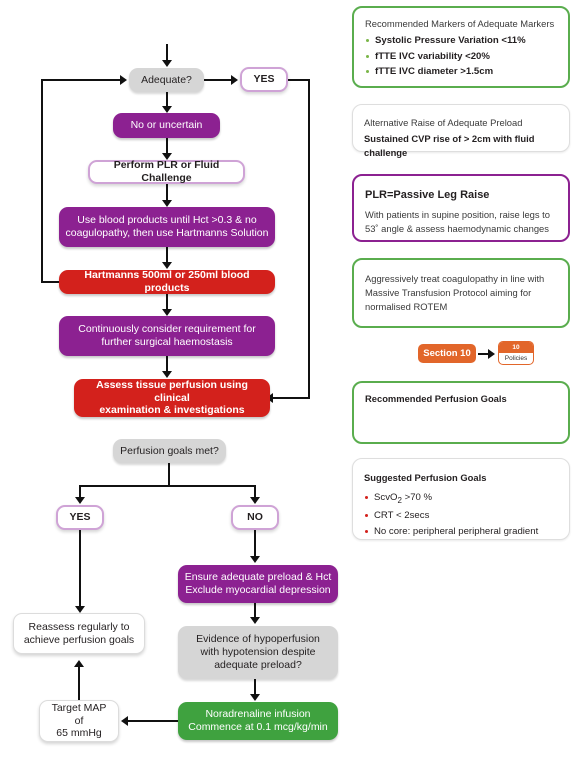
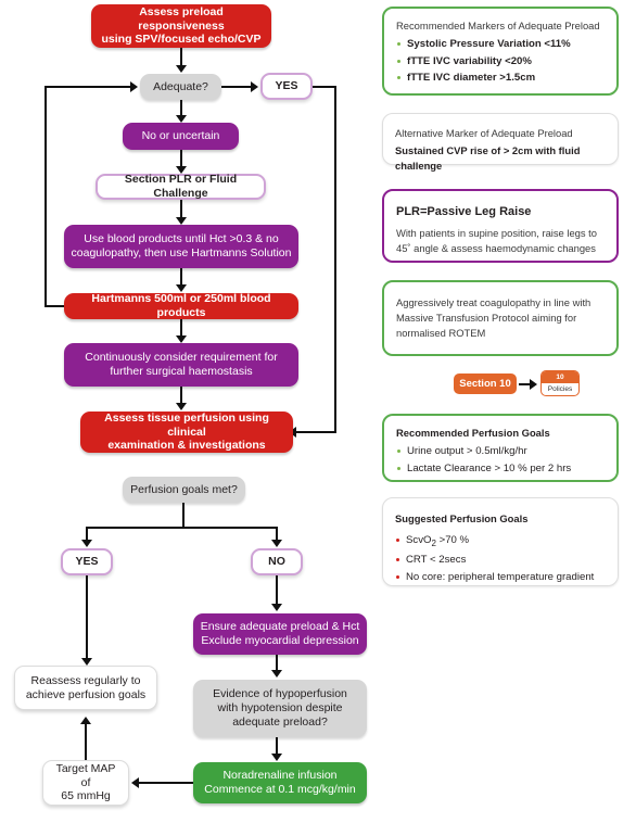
+ Assess preload responsiveness
+ using SPV/focused echo/CVP
  Adequate?
  YES
  No or uncertain
- Perform PLR or Fluid Challenge
+ Section PLR or Fluid Challenge
  Use blood products until Hct >0.3 & no
  coagulopathy, then use Hartmanns Solution
  Hartmanns 500ml or 250ml blood products
  Continuously consider requirement for
  further surgical haemostasis
  Assess tissue perfusion using clinical
  examination & investigations
  Perfusion goals met?
  YES
  NO
  Ensure adequate preload & Hct
  Exclude myocardial depression
  Evidence of hypoperfusion
  with hypotension despite
  adequate preload?
  Reassess regularly to
  achieve perfusion goals
  Noradrenaline infusion
  Commence at 0.1 mcg/kg/min
  Target MAP of
  65 mmHg
- Recommended Markers of Adequate Markers
+ Recommended Markers of Adequate Preload
  Systolic Pressure Variation <11%
  fTTE IVC variability <20%
  fTTE IVC diameter >1.5cm
- Alternative Raise of Adequate Preload
+ Alternative Marker of Adequate Preload
  Sustained CVP rise of > 2cm with fluid challenge
  PLR=Passive Leg Raise
  With patients in supine position, raise legs to
- 53˚ angle & assess haemodynamic changes
+ 45˚ angle & assess haemodynamic changes
  Aggressively treat coagulopathy in line with
  Massive Transfusion Protocol aiming for
  normalised ROTEM
  Section 10
  Recommended Perfusion Goals
+ Urine output > 0.5ml/kg/hr
+ Lactate Clearance > 10 % per 2 hrs
  Suggested Perfusion Goals
  ScvO2 >70 %
  CRT < 2secs
- No core: peripheral peripheral gradient
+ No core: peripheral temperature gradient
